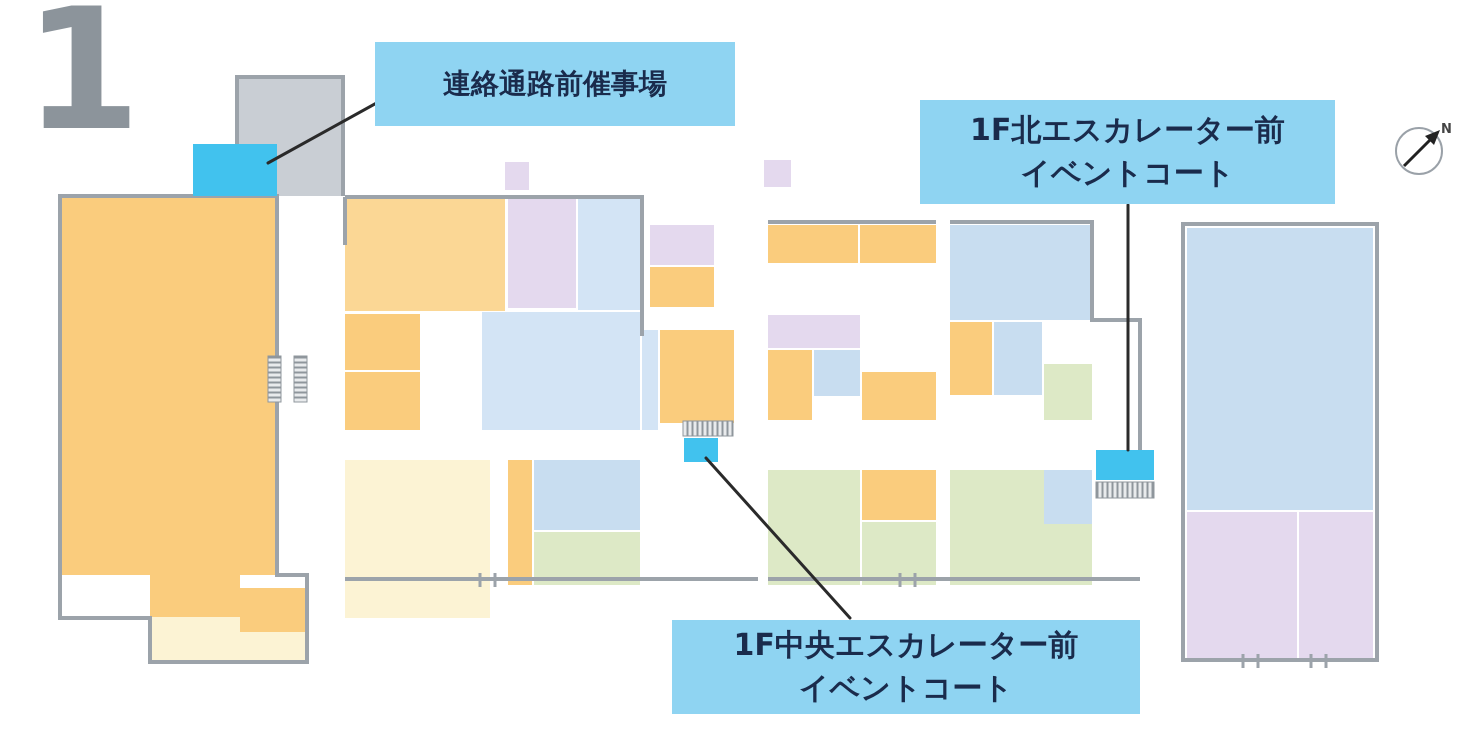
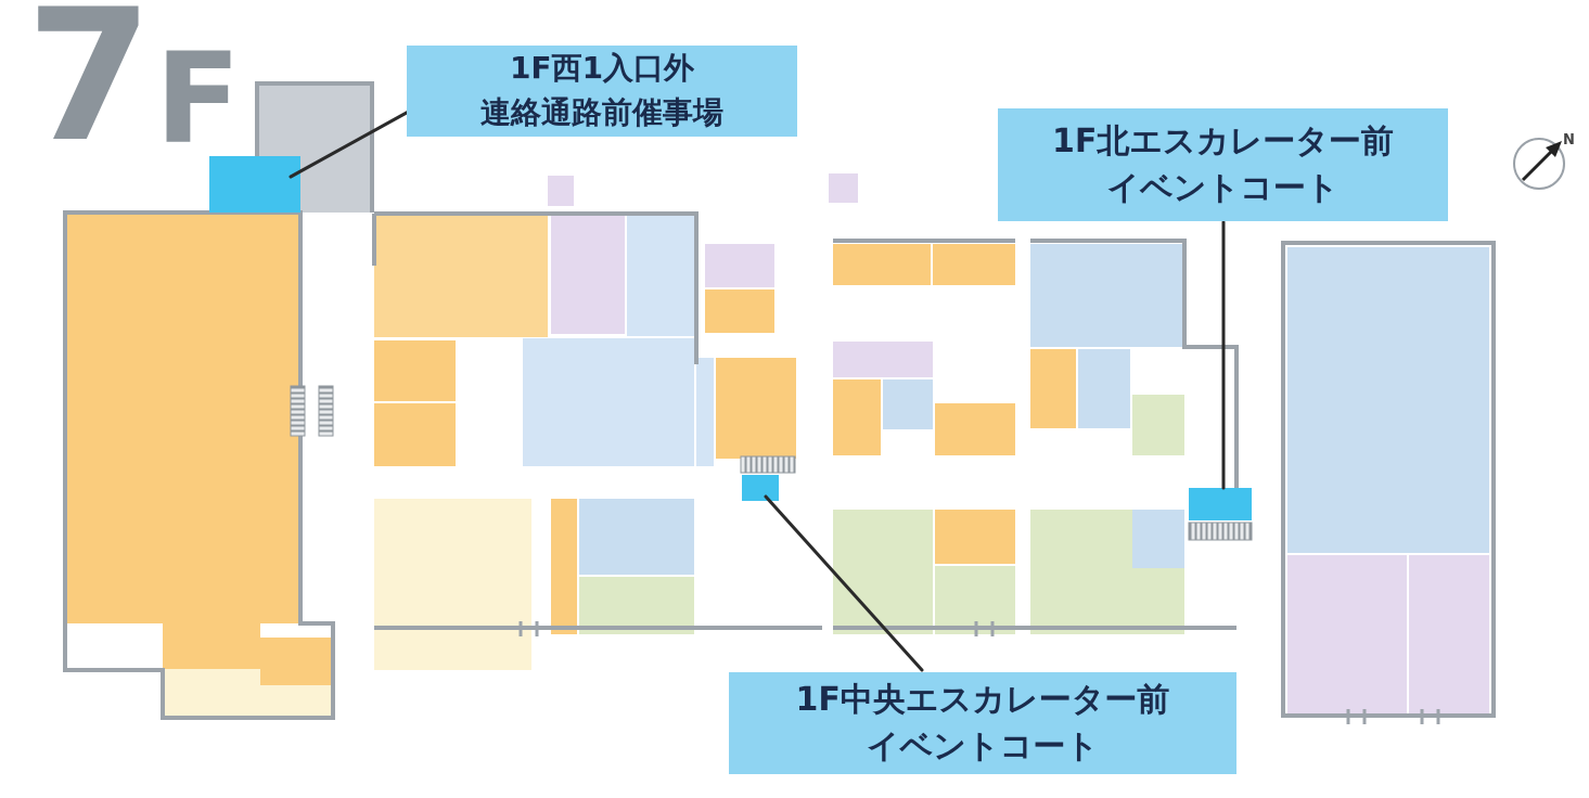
  N
- 1
+ 7
+ F
+ 1F西1入口外
  連絡通路前催事場
  1F北エスカレーター前
  イベントコート
  1F中央エスカレーター前
  イベントコート
